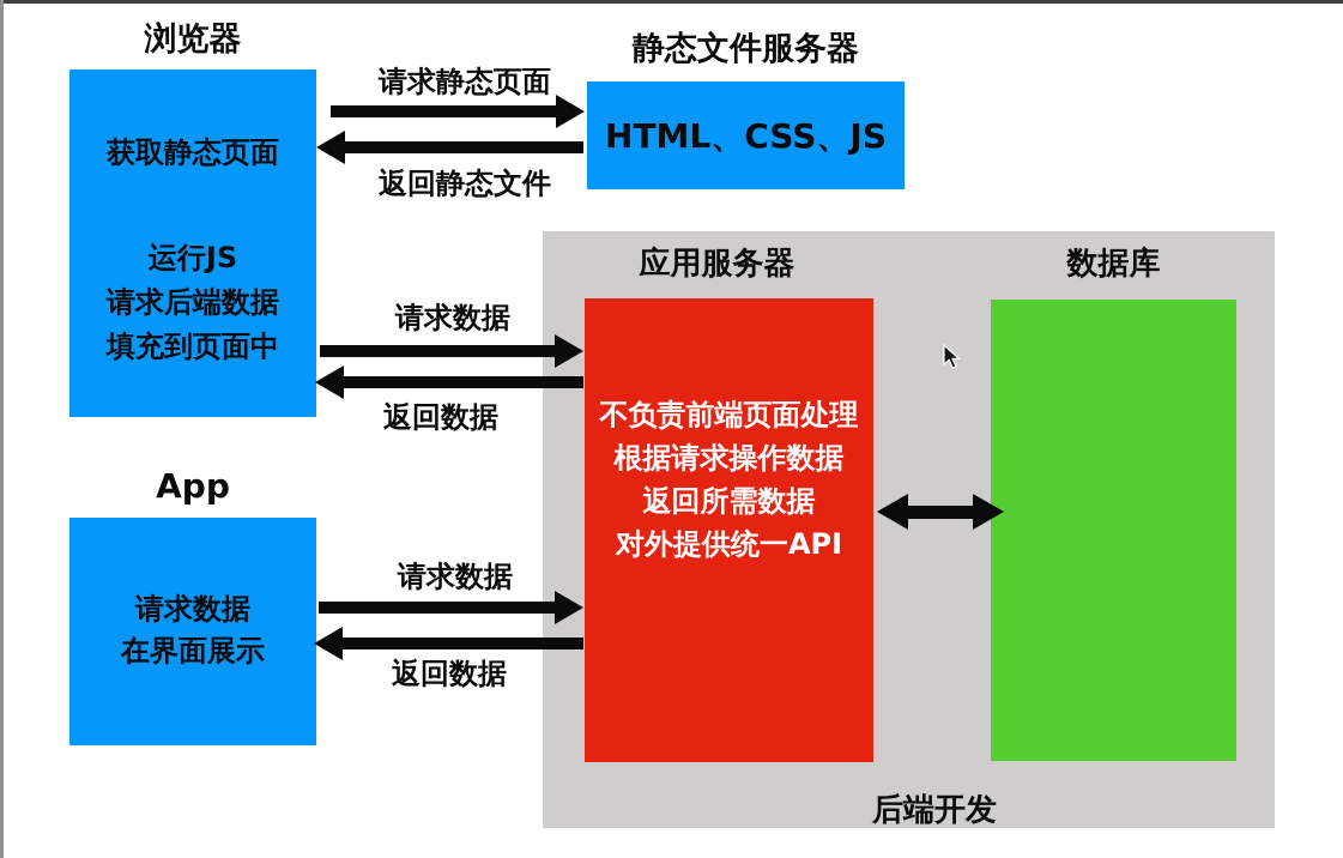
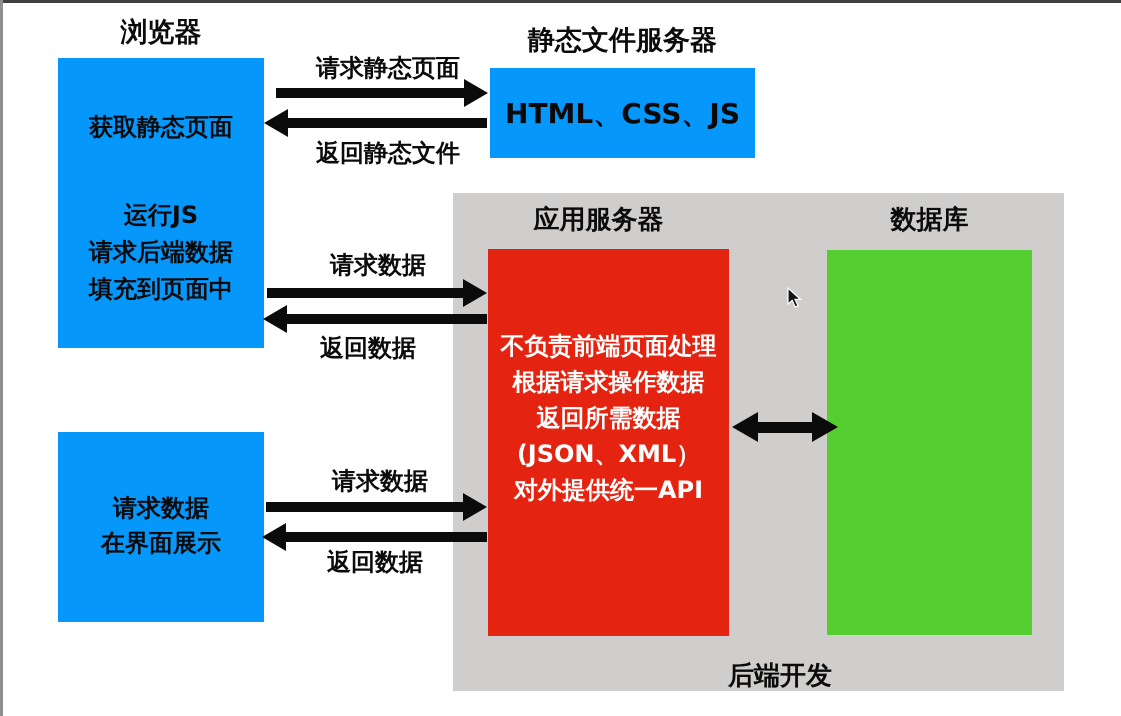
  浏览器
  获取静态页面
  运行JS
  请求后端数据
  填充到页面中
  静态文件服务器
  HTML、CSS、JS
  请求静态页面
  返回静态文件
  应用服务器
  数据库
  不负责前端页面处理
  根据请求操作数据
  返回所需数据
+ (JSON、XML）
  对外提供统一API
  后端开发
  请求数据
  返回数据
- App
  请求数据
  在界面展示
  请求数据
  返回数据
